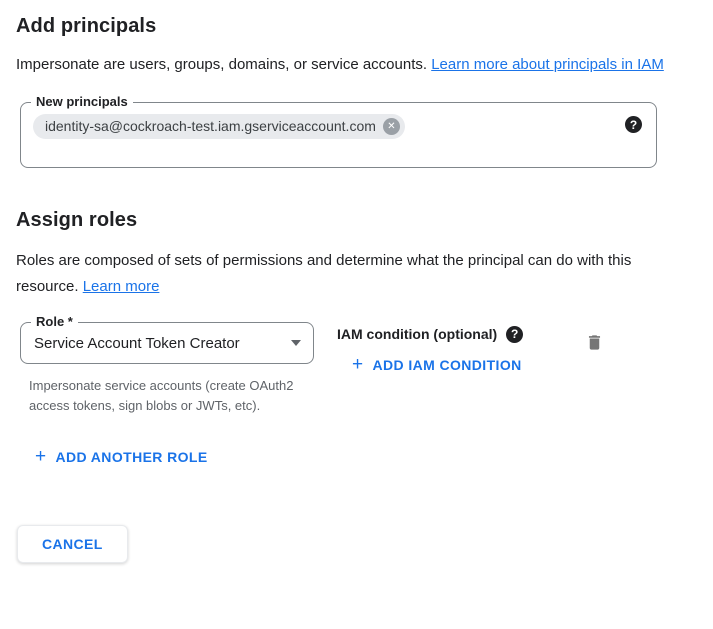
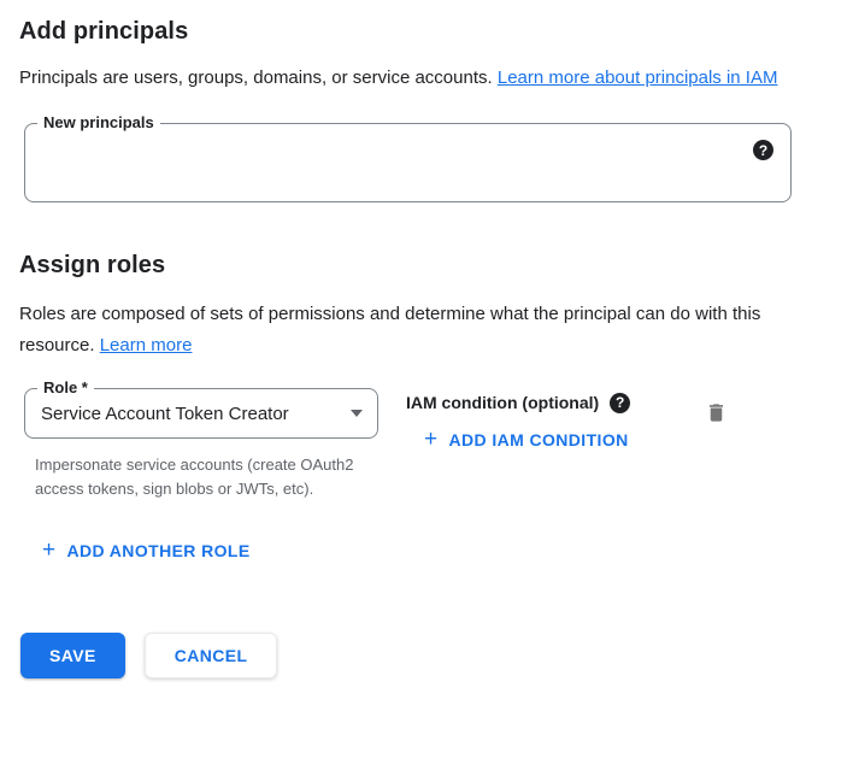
  Add principals
- Impersonate are users, groups, domains, or service accounts. Learn more about principals in IAM
+ Principals are users, groups, domains, or service accounts. Learn more about principals in IAM
  New principals
- identity-sa@cockroach-test.iam.gserviceaccount.com
- ✕
  ?
  Assign roles
  Roles are composed of sets of permissions and determine what the principal can do with this resource. Learn more
  Role *
  Service Account Token Creator
  Impersonate service accounts (create OAuth2 access tokens, sign blobs or JWTs, etc).
  IAM condition (optional)
  ?
  +
  ADD IAM CONDITION
  +
  ADD ANOTHER ROLE
+ SAVE
  CANCEL
